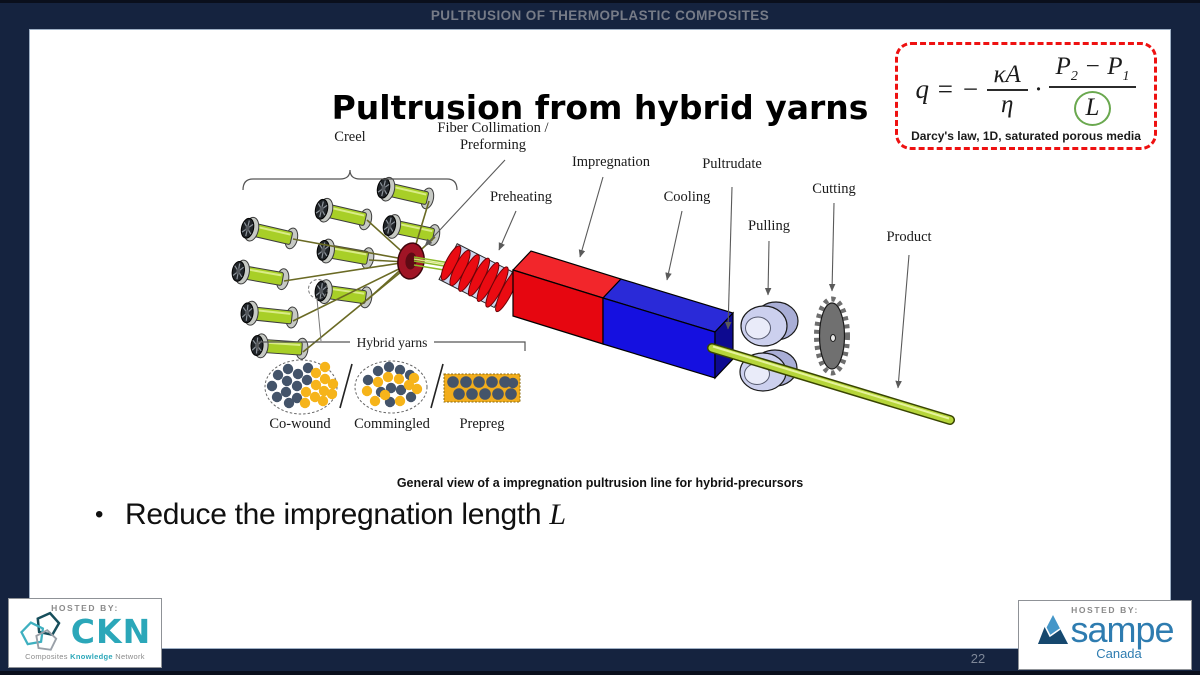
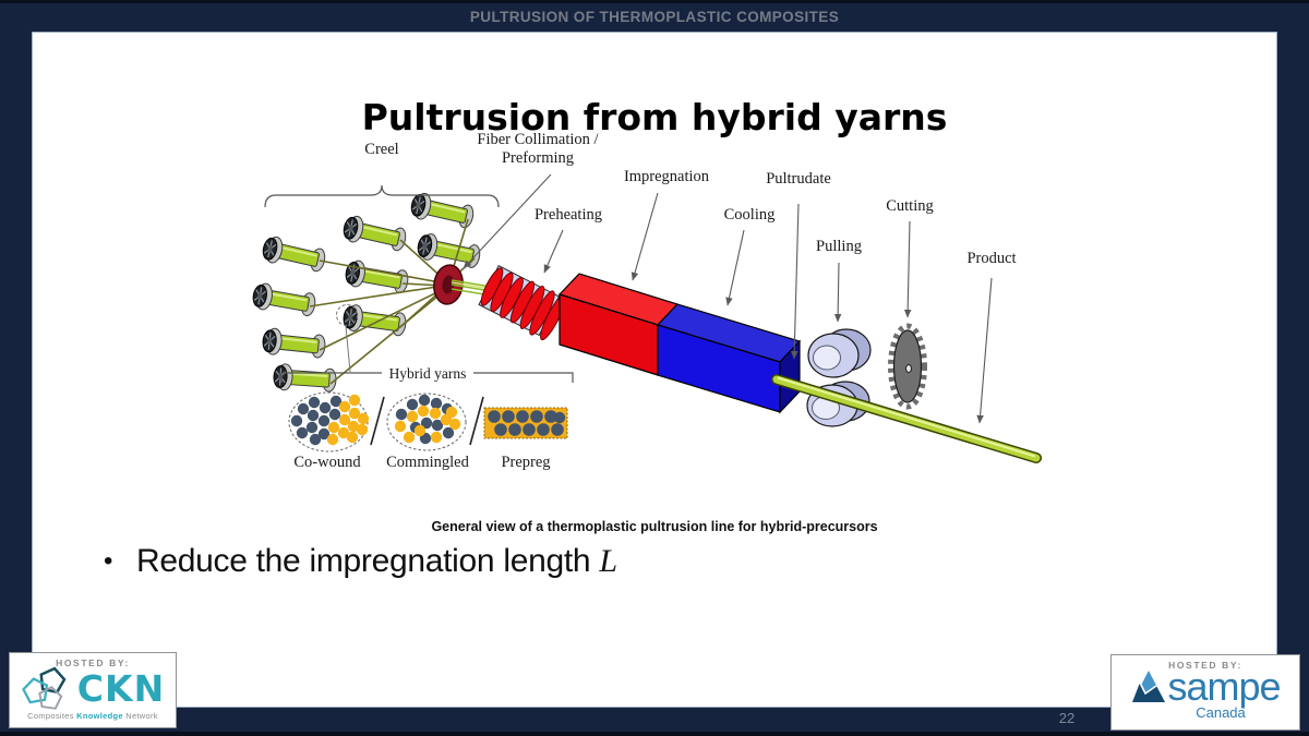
  PULTRUSION OF THERMOPLASTIC COMPOSITES
  Pultrusion from hybrid yarns
- q
- =
- −
- κA
- η
- ·
- P2 − P1
- L
- Darcy's law, 1D, saturated porous media
  Creel
  Fiber Collimation /
  Preforming
  Preheating
  Impregnation
  Cooling
  Pultrudate
  Pulling
  Cutting
  Product
  Hybrid yarns
  Co-wound
  Commingled
  Prepreg
- General view of a impregnation pultrusion line for hybrid-precursors
+ General view of a thermoplastic pultrusion line for hybrid-precursors
  • Reduce the impregnation length L
  22
  HOSTED BY:
  CKN
  Composites Knowledge Network
  HOSTED BY:
  sampe
  Canada
